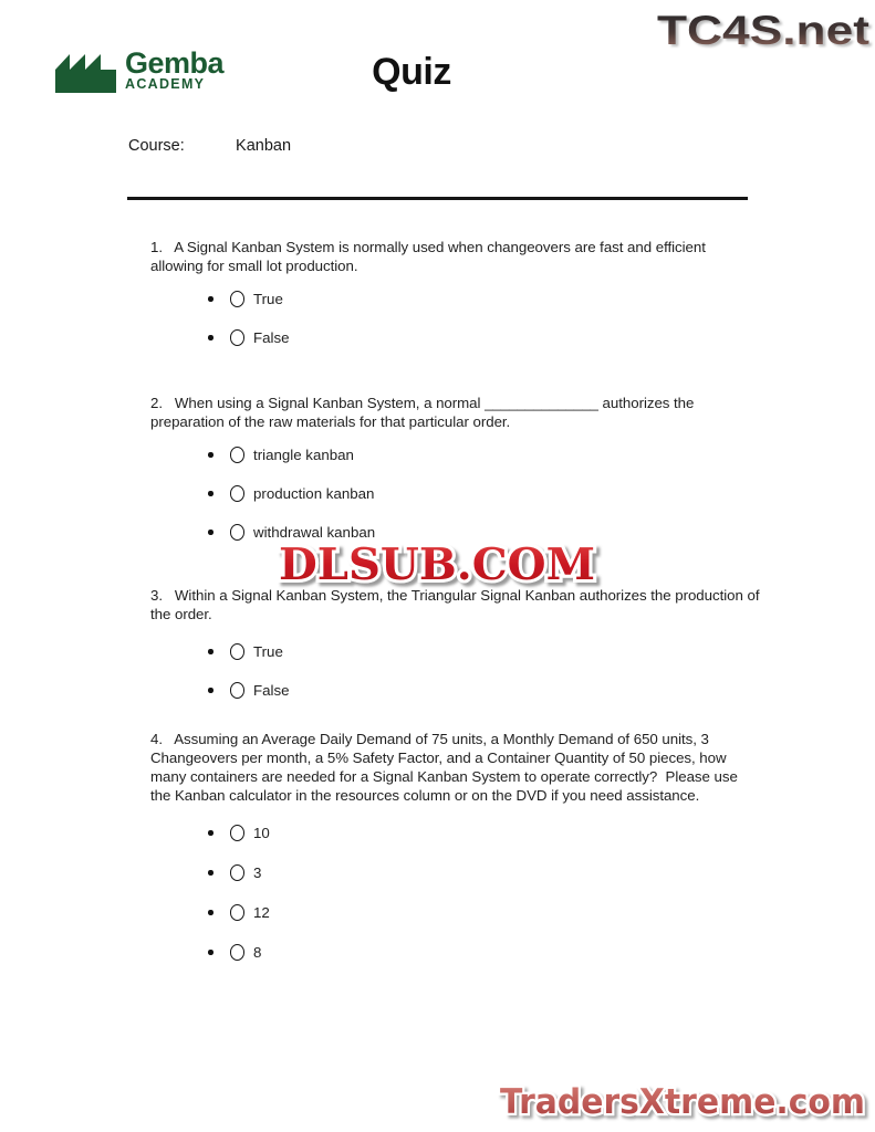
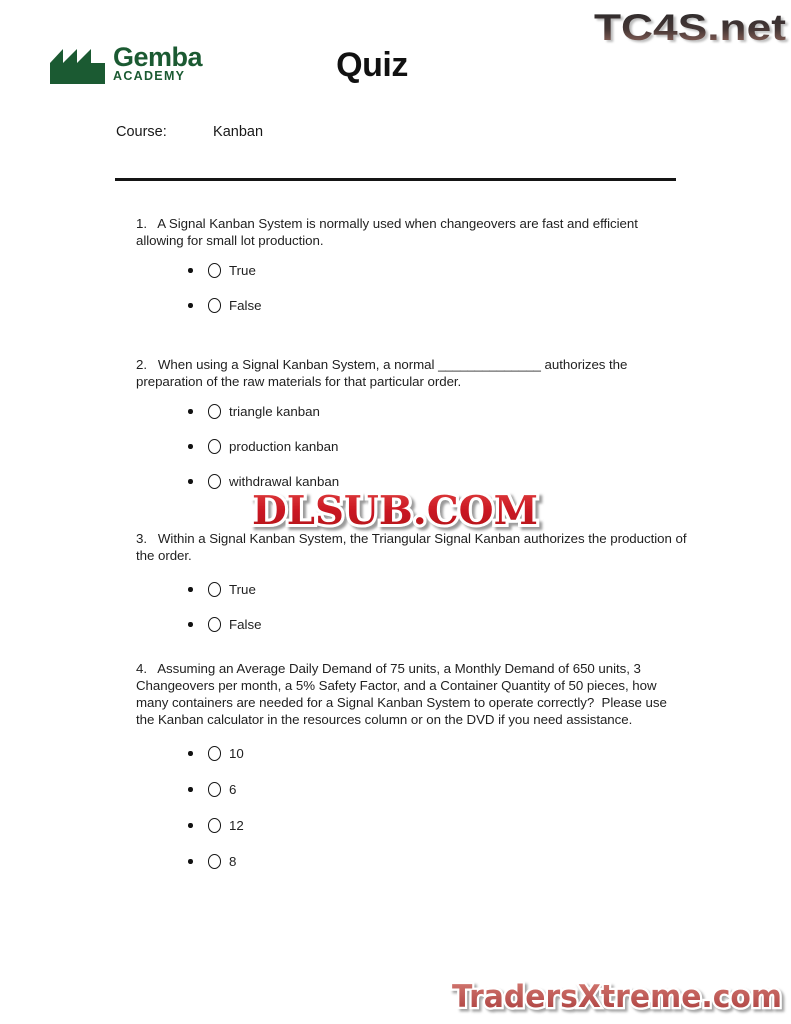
  TC4S.net
  Gemba
  ACADEMY
  Quiz
  Course: Kanban
  1. A Signal Kanban System is normally used when changeovers are fast and efficient allowing for small lot production.
  True
  False
  2. When using a Signal Kanban System, a normal ______________ authorizes the preparation of the raw materials for that particular order.
  triangle kanban
  production kanban
  withdrawal kanban
  DLSUB.COM
  3. Within a Signal Kanban System, the Triangular Signal Kanban authorizes the production of the order.
  True
  False
  4. Assuming an Average Daily Demand of 75 units, a Monthly Demand of 650 units, 3 Changeovers per month, a 5% Safety Factor, and a Container Quantity of 50 pieces, how many containers are needed for a Signal Kanban System to operate correctly? Please use the Kanban calculator in the resources column or on the DVD if you need assistance.
  10
- 3
+ 6
  12
  8
  TradersXtreme.com
